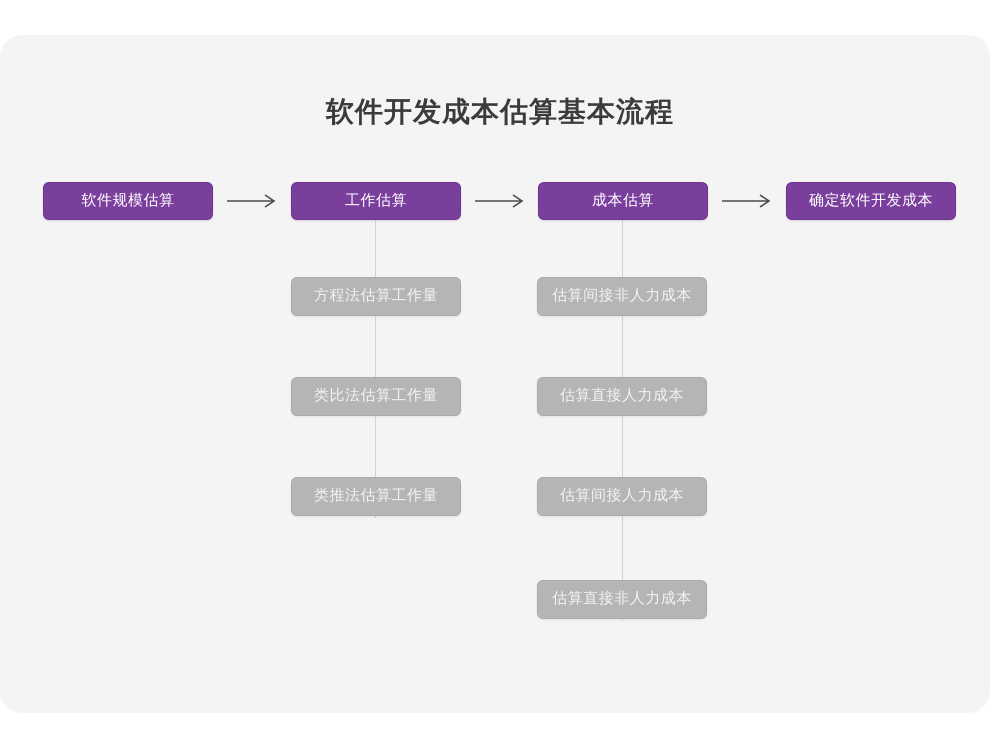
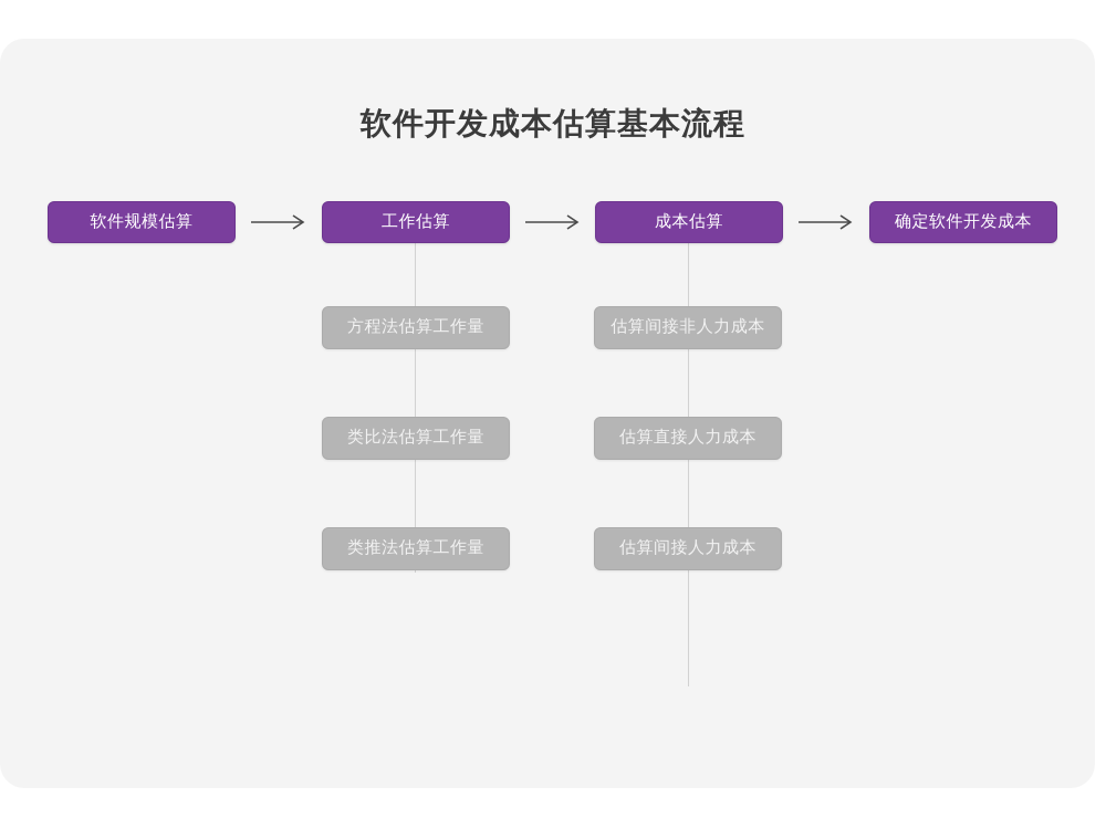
  软件开发成本估算基本流程
  软件规模估算
  工作估算
  成本估算
  确定软件开发成本
  方程法估算工作量
  类比法估算工作量
  类推法估算工作量
  估算间接非人力成本
  估算直接人力成本
  估算间接人力成本
- 估算直接非人力成本
